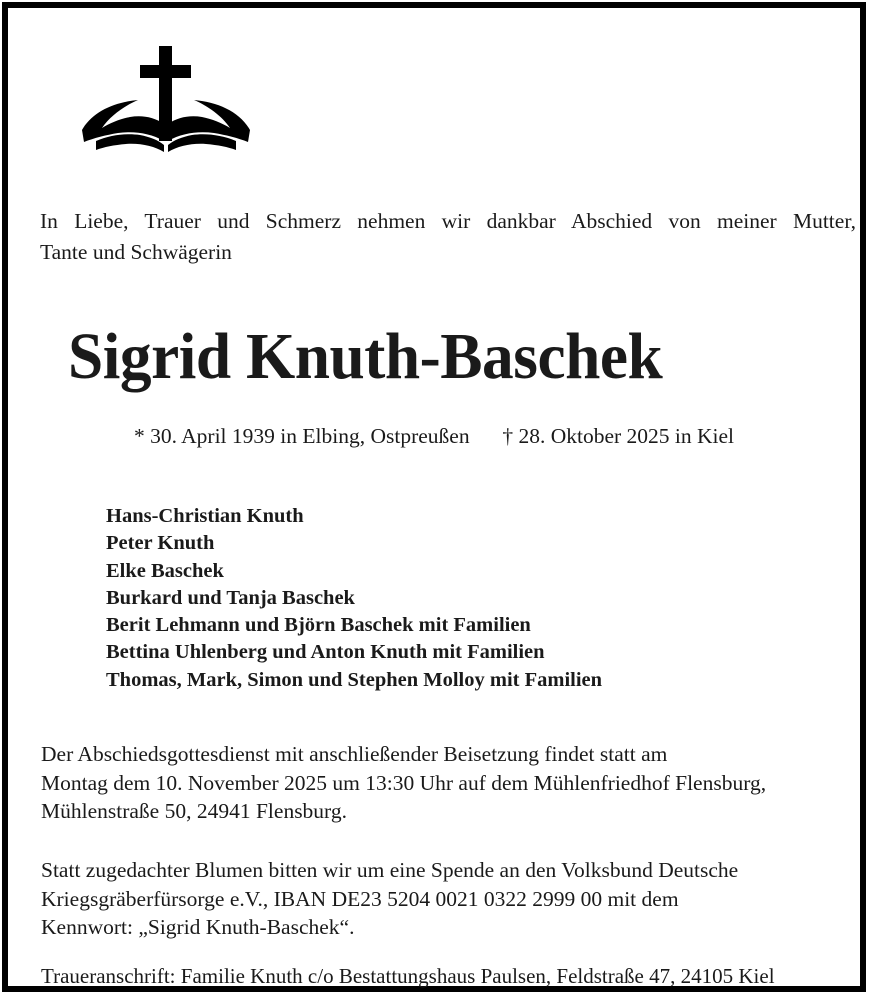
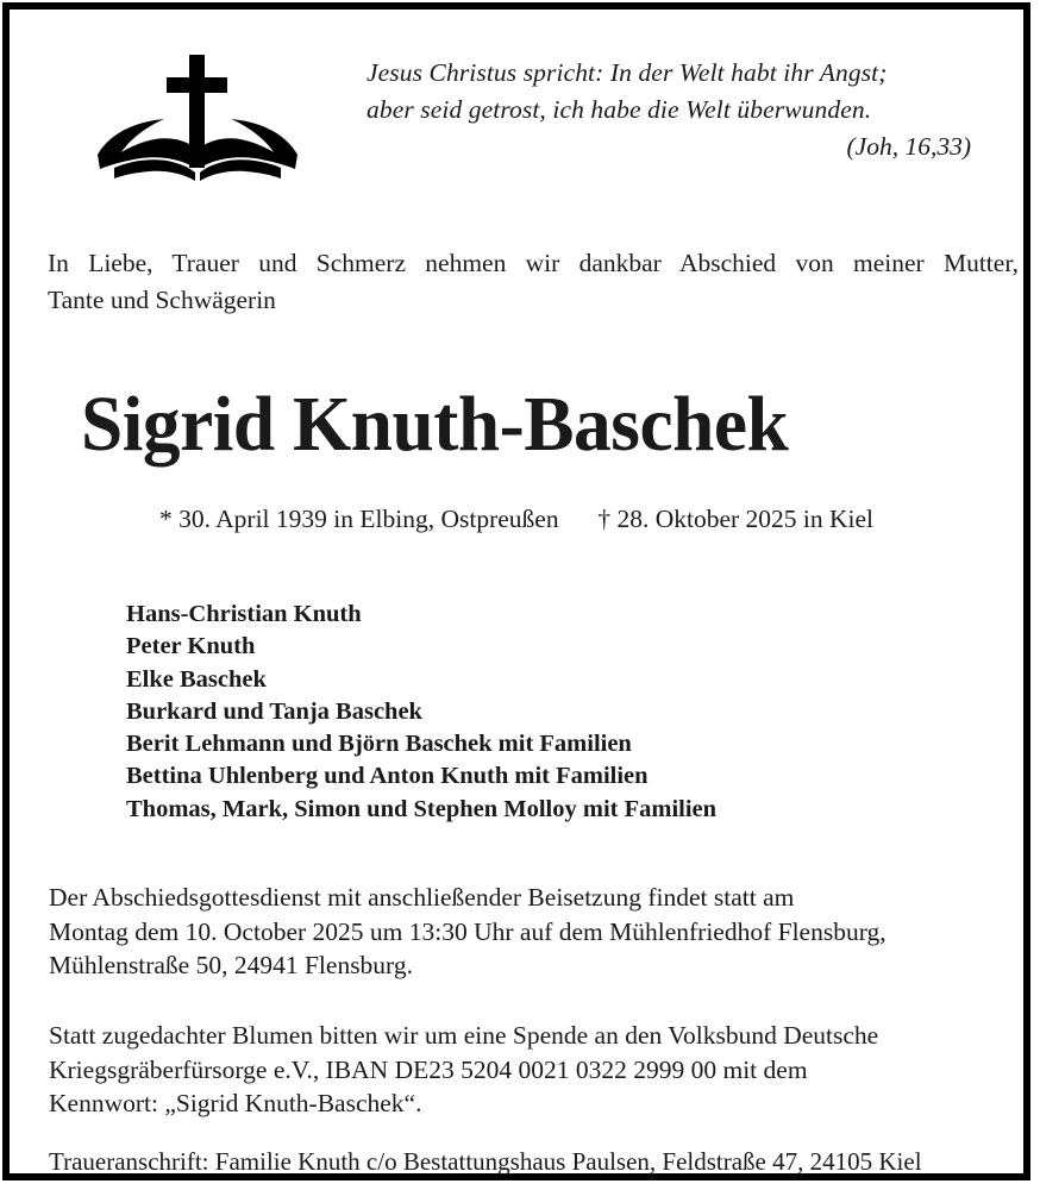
+ Jesus Christus spricht: In der Welt habt ihr Angst;
+ aber seid getrost, ich habe die Welt überwunden.
+ (Joh, 16,33)
  In Liebe, Trauer und Schmerz nehmen wir dankbar Abschied von meiner Mutter,
  Tante und Schwägerin
  Sigrid Knuth-Baschek
  * 30. April 1939 in Elbing, Ostpreußen † 28. Oktober 2025 in Kiel
  Hans-Christian Knuth
  Peter Knuth
  Elke Baschek
  Burkard und Tanja Baschek
  Berit Lehmann und Björn Baschek mit Familien
  Bettina Uhlenberg und Anton Knuth mit Familien
  Thomas, Mark, Simon und Stephen Molloy mit Familien
  Der Abschiedsgottesdienst mit anschließender Beisetzung findet statt am
- Montag dem 10. November 2025 um 13:30 Uhr auf dem Mühlenfriedhof Flensburg,
+ Montag dem 10. October 2025 um 13:30 Uhr auf dem Mühlenfriedhof Flensburg,
  Mühlenstraße 50, 24941 Flensburg.
  Statt zugedachter Blumen bitten wir um eine Spende an den Volksbund Deutsche
  Kriegsgräberfürsorge e.V., IBAN DE23 5204 0021 0322 2999 00 mit dem
  Kennwort: „Sigrid Knuth-Baschek“.
  Traueranschrift: Familie Knuth c/o Bestattungshaus Paulsen, Feldstraße 47, 24105 Kiel
